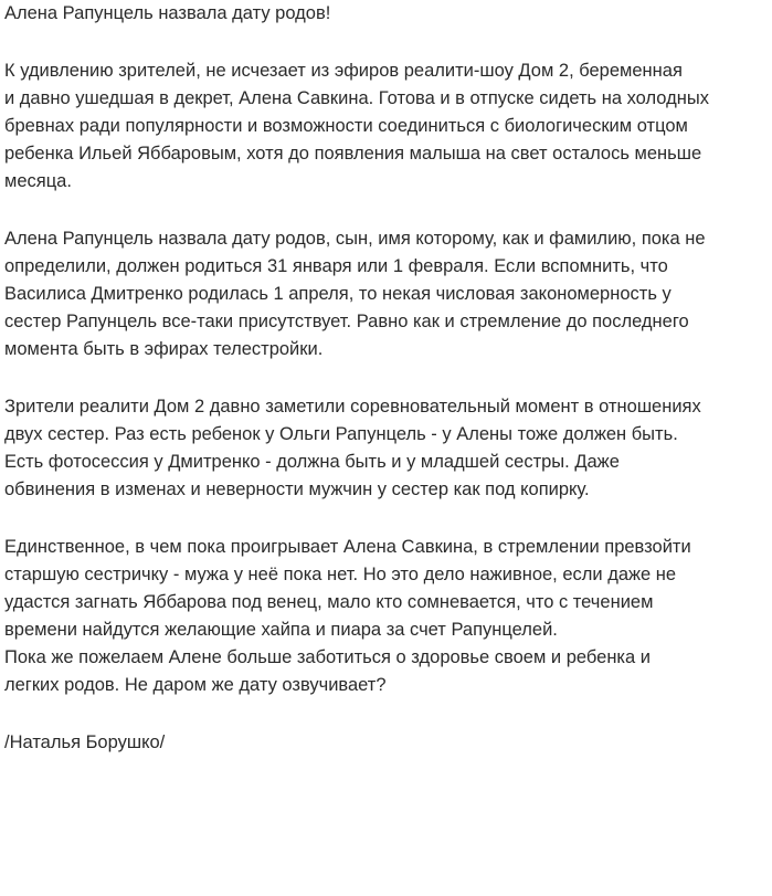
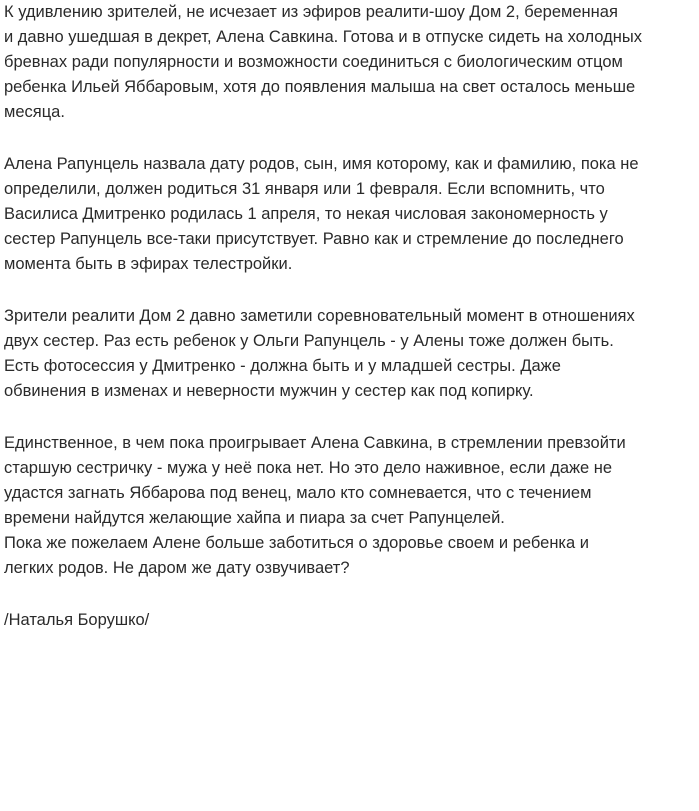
- Алена Рапунцель назвала дату родов!
  К удивлению зрителей, не исчезает из эфиров реалити-шоу Дом 2, беременная
  и давно ушедшая в декрет, Алена Савкина. Готова и в отпуске сидеть на холодных
  бревнах ради популярности и возможности соединиться с биологическим отцом
  ребенка Ильей Яббаровым, хотя до появления малыша на свет осталось меньше
  месяца.
  Алена Рапунцель назвала дату родов, сын, имя которому, как и фамилию, пока не
  определили, должен родиться 31 января или 1 февраля. Если вспомнить, что
  Василиса Дмитренко родилась 1 апреля, то некая числовая закономерность у
  сестер Рапунцель все-таки присутствует. Равно как и стремление до последнего
  момента быть в эфирах телестройки.
  Зрители реалити Дом 2 давно заметили соревновательный момент в отношениях
  двух сестер. Раз есть ребенок у Ольги Рапунцель - у Алены тоже должен быть.
  Есть фотосессия у Дмитренко - должна быть и у младшей сестры. Даже
  обвинения в изменах и неверности мужчин у сестер как под копирку.
  Единственное, в чем пока проигрывает Алена Савкина, в стремлении превзойти
  старшую сестричку - мужа у неё пока нет. Но это дело наживное, если даже не
  удастся загнать Яббарова под венец, мало кто сомневается, что с течением
  времени найдутся желающие хайпа и пиара за счет Рапунцелей.
  Пока же пожелаем Алене больше заботиться о здоровье своем и ребенка и
  легких родов. Не даром же дату озвучивает?
  /Наталья Борушко/
